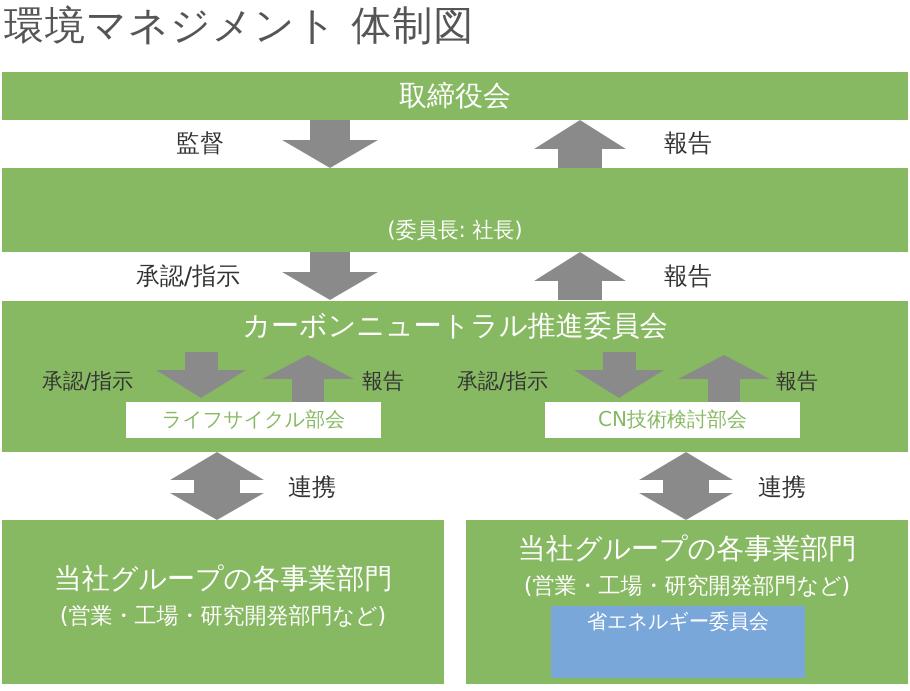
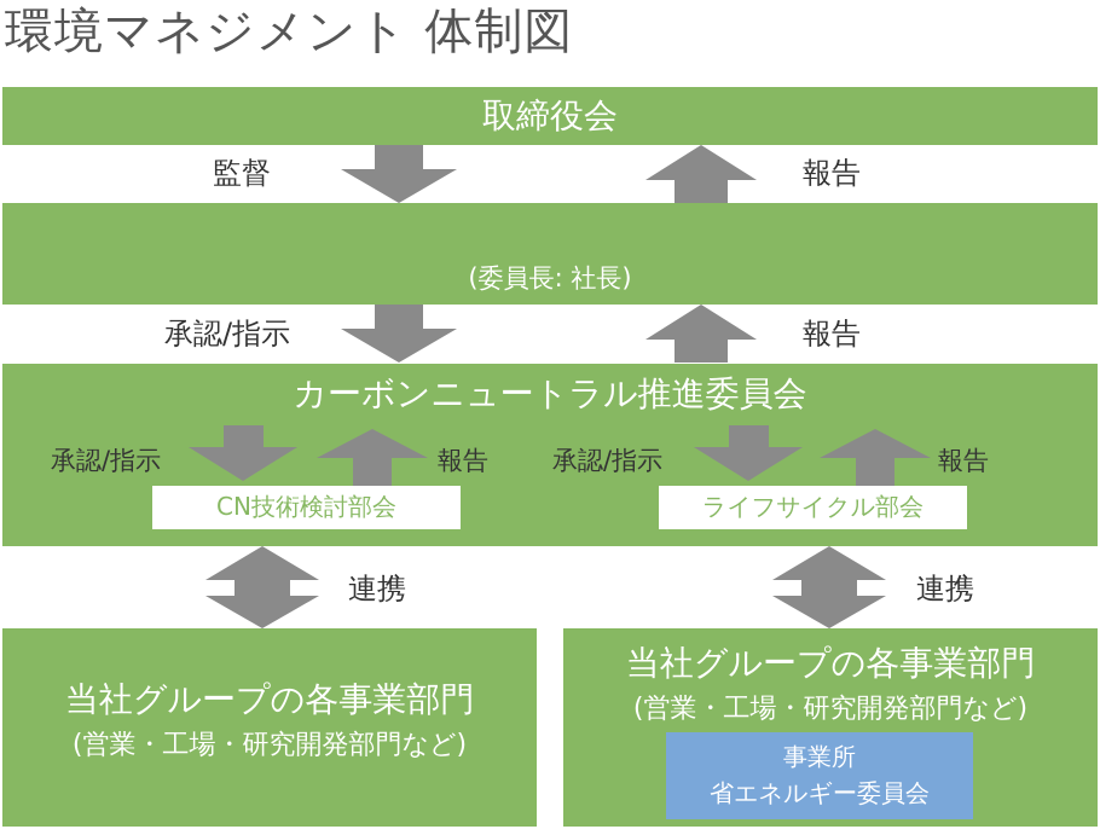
  環境マネジメント 体制図
  取締役会
  監督
  報告
  (委員長: 社長)
  承認/指示
  報告
  カーボンニュートラル推進委員会
  承認/指示
  報告
- ライフサイクル部会
+ CN技術検討部会
  承認/指示
  報告
- CN技術検討部会
+ ライフサイクル部会
  連携
  連携
  当社グループの各事業部門
  (営業・工場・研究開発部門など)
  当社グループの各事業部門
  (営業・工場・研究開発部門など)
+ 事業所
  省エネルギー委員会
